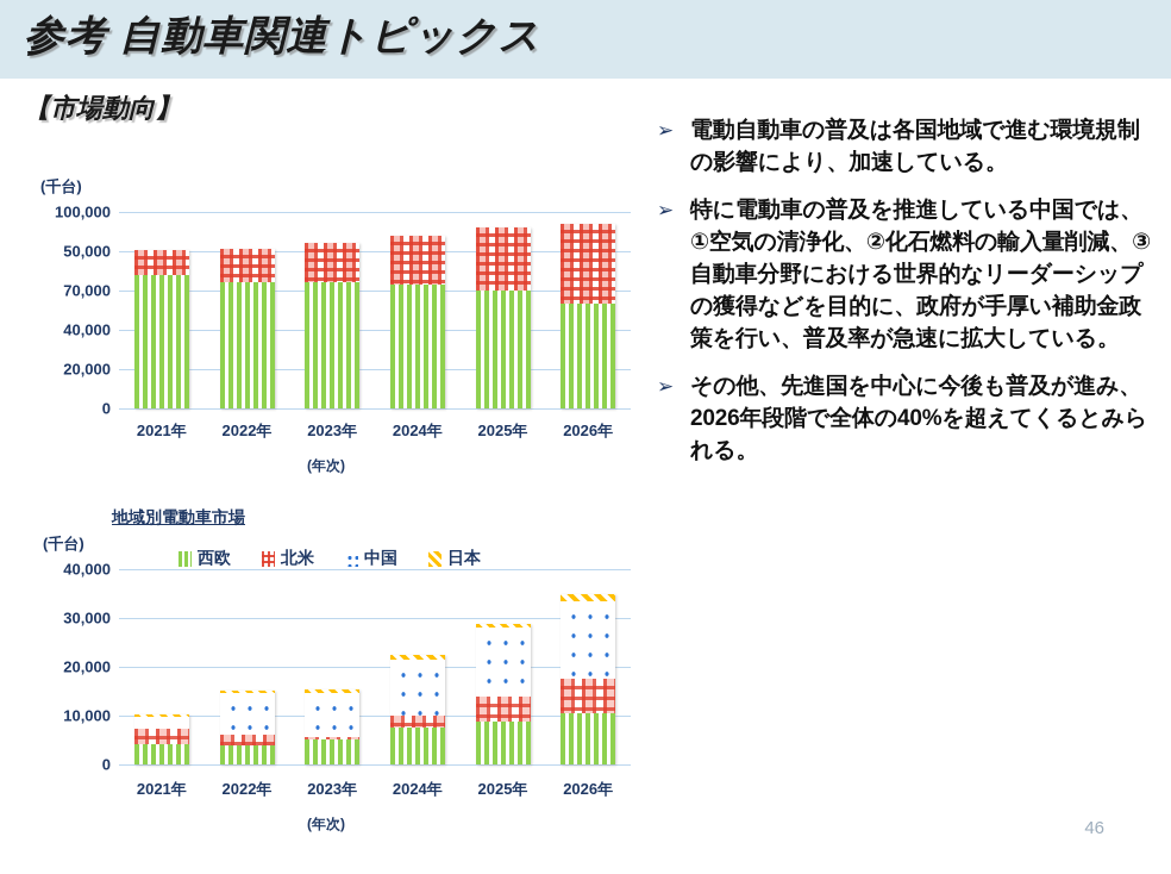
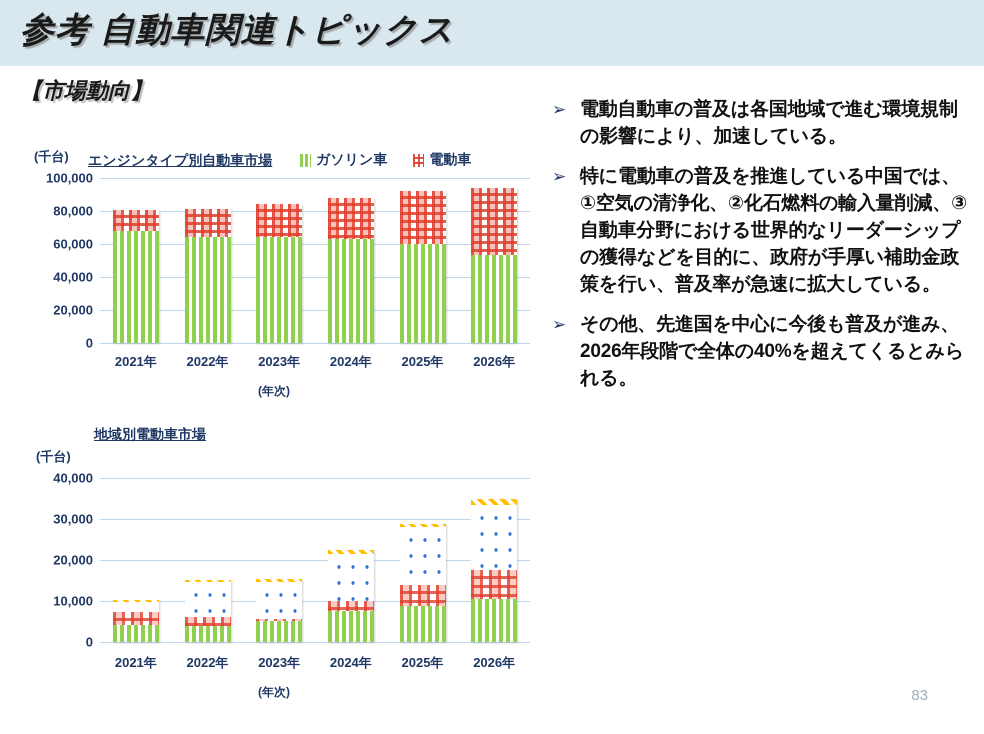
  参考 自動車関連トピックス
  【市場動向】
  (千台)
+ エンジンタイプ別自動車市場
+ ガソリン車
+ 電動車
  0
  20,000
  40,000
- 70,000
+ 60,000
- 50,000
+ 80,000
  100,000
  2021年
  2022年
  2023年
  2024年
  2025年
  2026年
  (年次)
  (千台)
  地域別電動車市場
- 西欧
- 北米
- 中国
- 日本
  0
  10,000
  20,000
  30,000
  40,000
  2021年
  2022年
  2023年
  2024年
  2025年
  2026年
  (年次)
  ➢
  電動自動車の普及は各国地域で進む環境規制の影響により、加速している。
  ➢
  特に電動車の普及を推進している中国では、①空気の清浄化、②化石燃料の輸入量削減、③自動車分野における世界的なリーダーシップの獲得などを目的に、政府が手厚い補助金政策を行い、普及率が急速に拡大している。
  ➢
  その他、先進国を中心に今後も普及が進み、2026年段階で全体の40%を超えてくるとみられる。
- 46
+ 83
